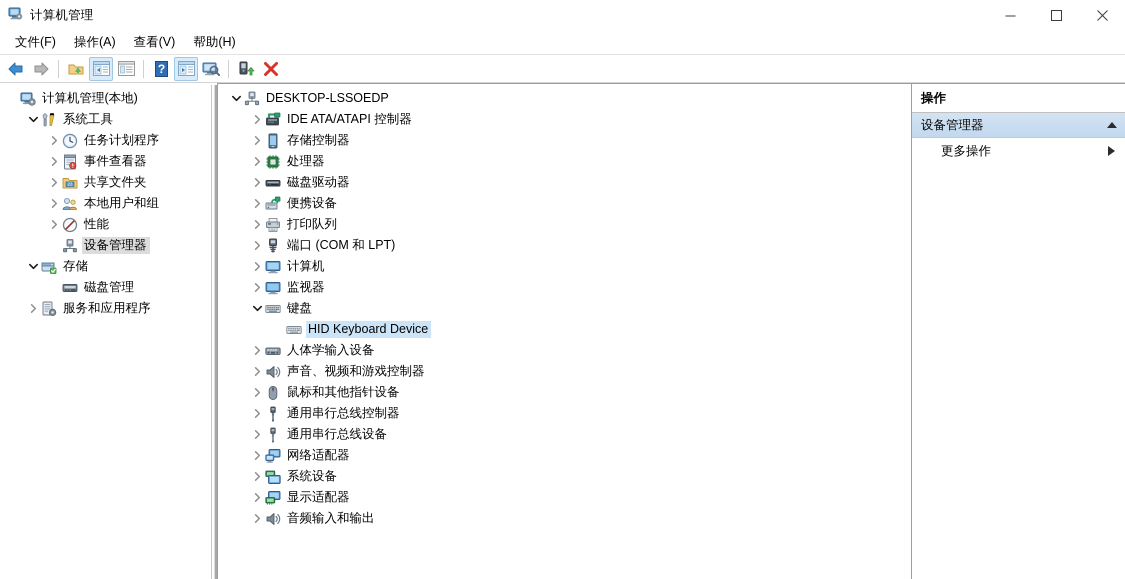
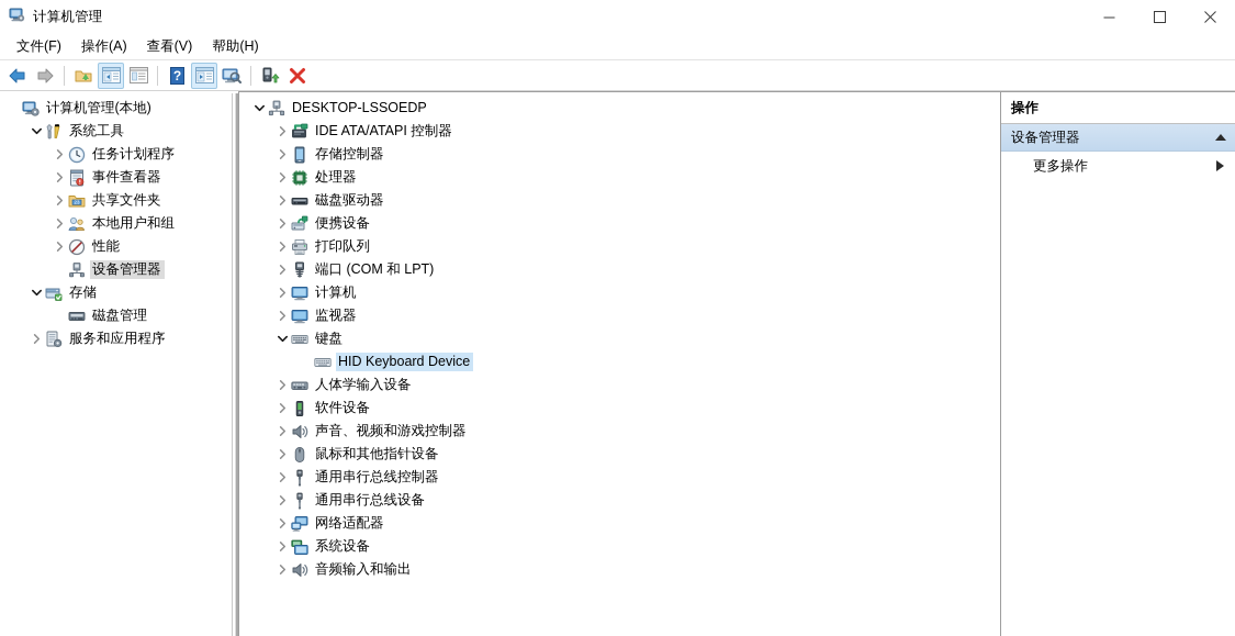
  计算机管理
  文件(F)
  操作(A)
  查看(V)
  帮助(H)
  ?
  计算机管理(本地)
  系统工具
  任务计划程序
  事件查看器
  共享文件夹
  本地用户和组
  性能
  设备管理器
  存储
  磁盘管理
  服务和应用程序
  DESKTOP-LSSOEDP
  IDE ATA/ATAPI 控制器
  存储控制器
  处理器
  磁盘驱动器
  便携设备
  打印队列
  端口 (COM 和 LPT)
  计算机
  监视器
  键盘
  HID Keyboard Device
  人体学输入设备
+ 软件设备
  声音、视频和游戏控制器
  鼠标和其他指针设备
  通用串行总线控制器
  通用串行总线设备
  网络适配器
  系统设备
- 显示适配器
  音频输入和输出
  操作
  设备管理器
  更多操作
